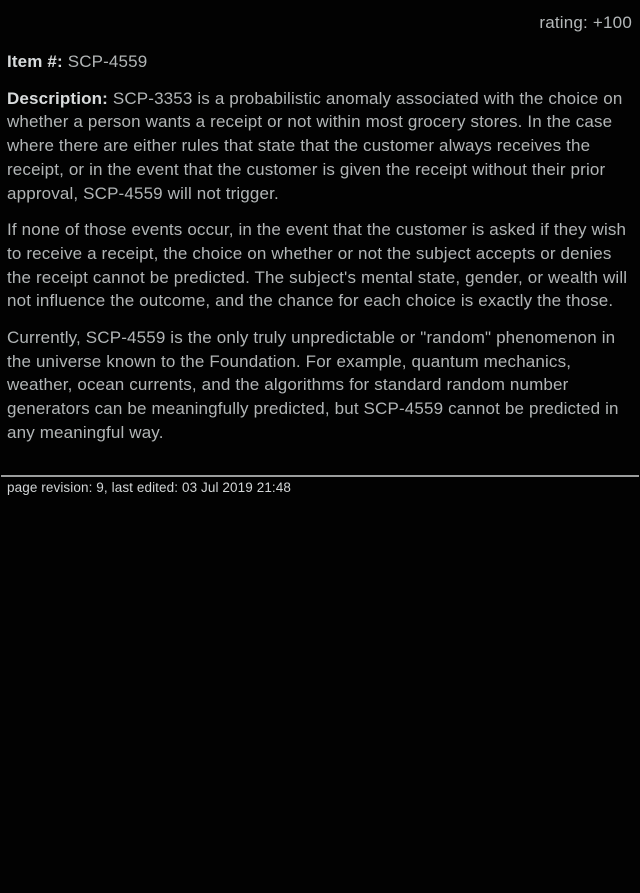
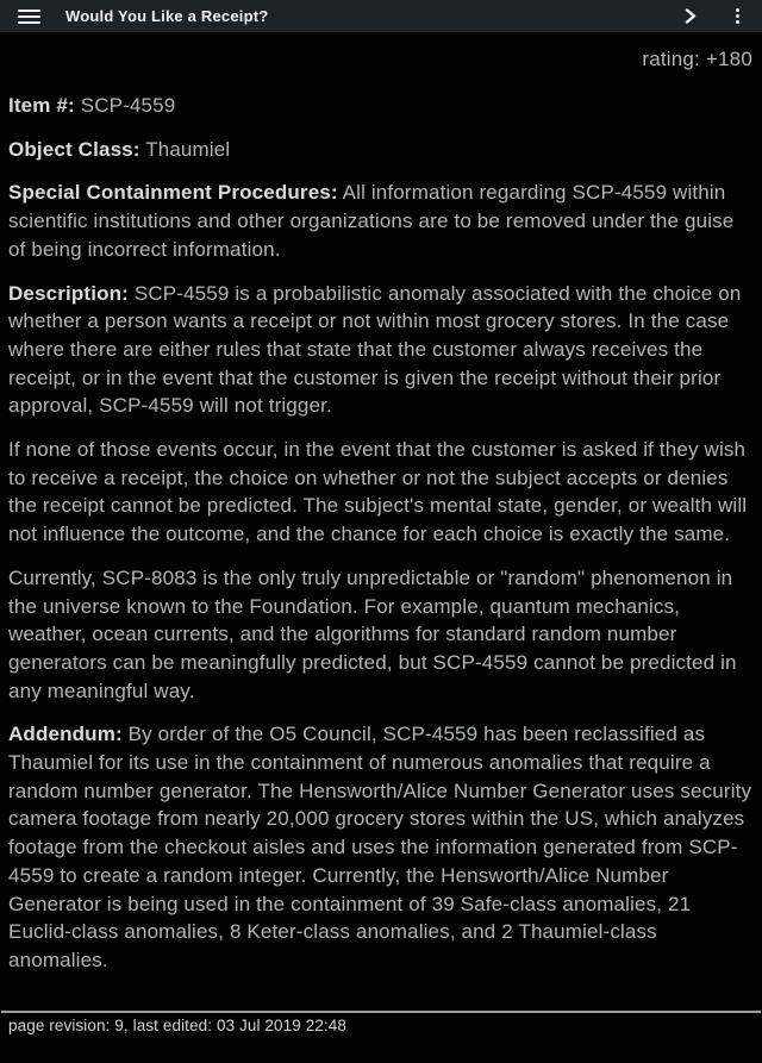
+ Would You Like a Receipt?
- rating: +100
+ rating: +180
  Item #: SCP-4559
+ Object Class: Thaumiel
+ Special Containment Procedures: All information regarding SCP-4559 within scientific institutions and other organizations are to be removed under the guise of being incorrect information.
- Description: SCP-3353 is a probabilistic anomaly associated with the choice on whether a person wants a receipt or not within most grocery stores. In the case where there are either rules that state that the customer always receives the receipt, or in the event that the customer is given the receipt without their prior approval, SCP-4559 will not trigger.
+ Description: SCP-4559 is a probabilistic anomaly associated with the choice on whether a person wants a receipt or not within most grocery stores. In the case where there are either rules that state that the customer always receives the receipt, or in the event that the customer is given the receipt without their prior approval, SCP-4559 will not trigger.
- If none of those events occur, in the event that the customer is asked if they wish to receive a receipt, the choice on whether or not the subject accepts or denies the receipt cannot be predicted. The subject's mental state, gender, or wealth will not influence the outcome, and the chance for each choice is exactly the those.
+ If none of those events occur, in the event that the customer is asked if they wish to receive a receipt, the choice on whether or not the subject accepts or denies the receipt cannot be predicted. The subject's mental state, gender, or wealth will not influence the outcome, and the chance for each choice is exactly the same.
- Currently, SCP-4559 is the only truly unpredictable or "random" phenomenon in the universe known to the Foundation. For example, quantum mechanics, weather, ocean currents, and the algorithms for standard random number generators can be meaningfully predicted, but SCP-4559 cannot be predicted in any meaningful way.
+ Currently, SCP-8083 is the only truly unpredictable or "random" phenomenon in the universe known to the Foundation. For example, quantum mechanics, weather, ocean currents, and the algorithms for standard random number generators can be meaningfully predicted, but SCP-4559 cannot be predicted in any meaningful way.
+ Addendum: By order of the O5 Council, SCP-4559 has been reclassified as Thaumiel for its use in the containment of numerous anomalies that require a random number generator. The Hensworth/Alice Number Generator uses security camera footage from nearly 20,000 grocery stores within the US, which analyzes footage from the checkout aisles and uses the information generated from SCP-4559 to create a random integer. Currently, the Hensworth/Alice Number Generator is being used in the containment of 39 Safe-class anomalies, 21 Euclid-class anomalies, 8 Keter-class anomalies, and 2 Thaumiel-class anomalies.
- page revision: 9, last edited: 03 Jul 2019 21:48
+ page revision: 9, last edited: 03 Jul 2019 22:48
